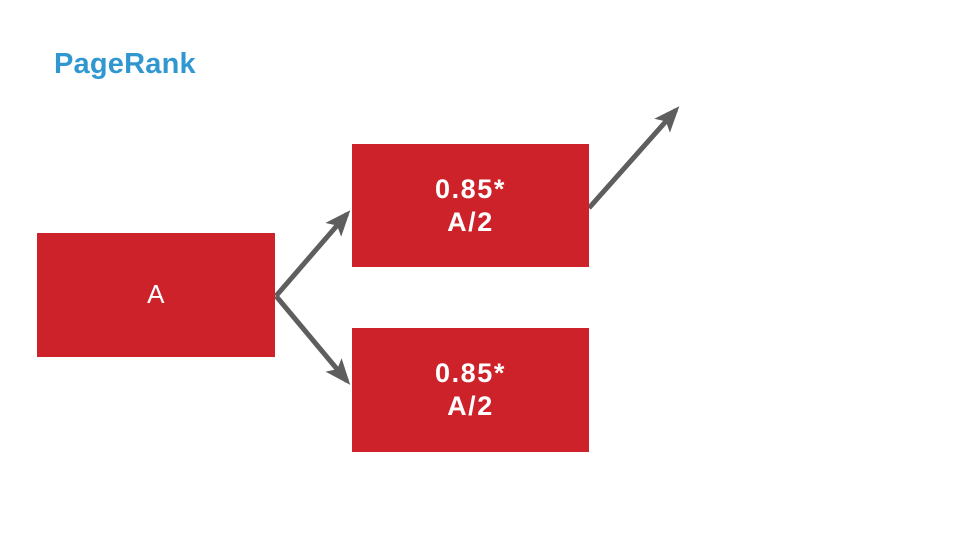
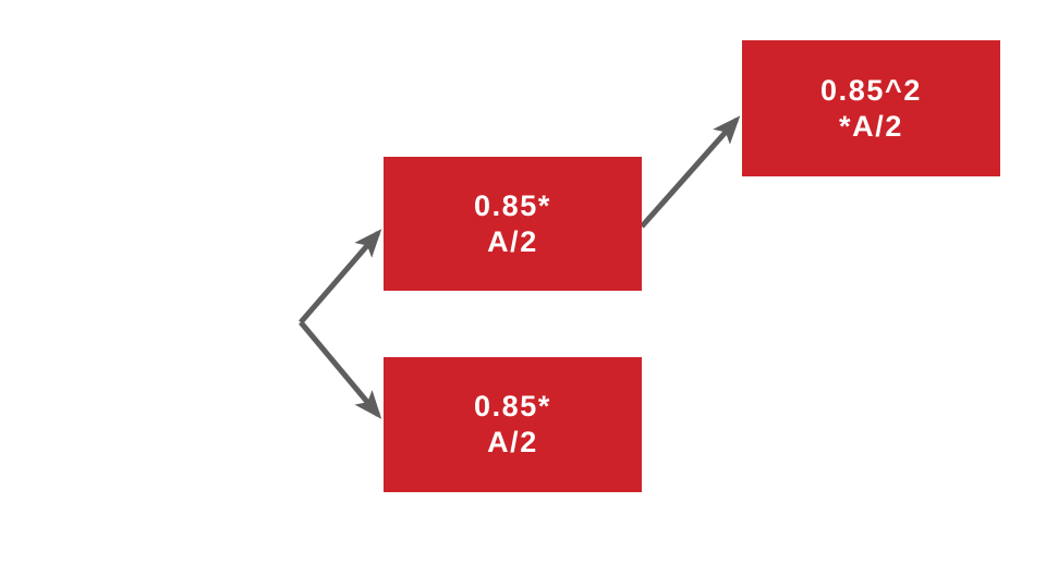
- PageRank
- A
  0.85*
  A/2
  0.85*
  A/2
+ 0.85^2
+ *A/2
